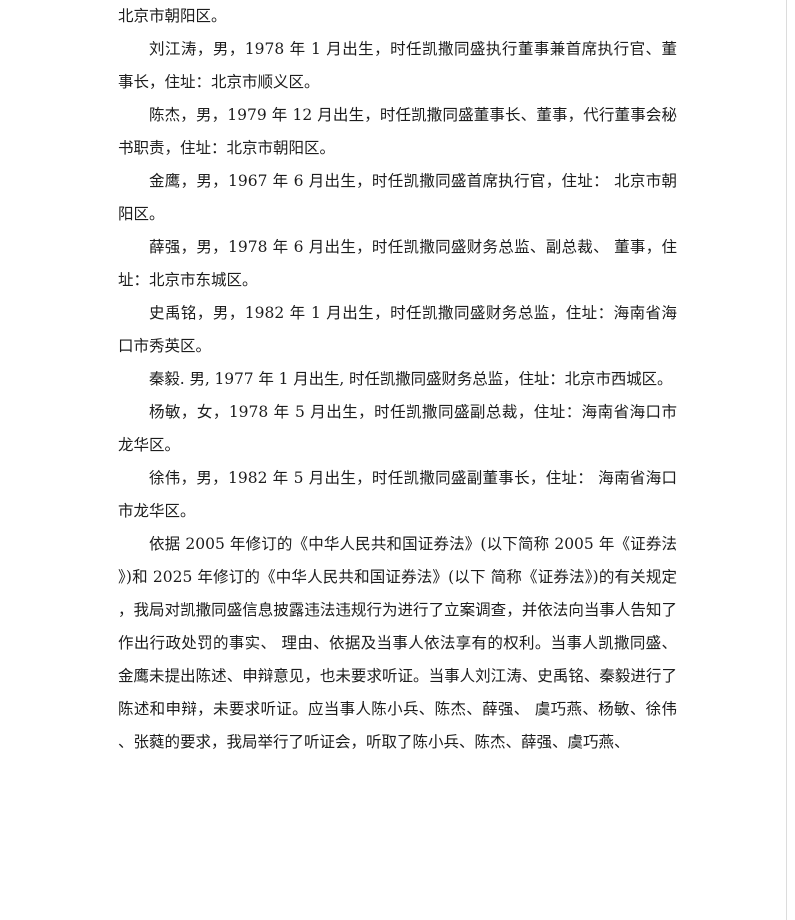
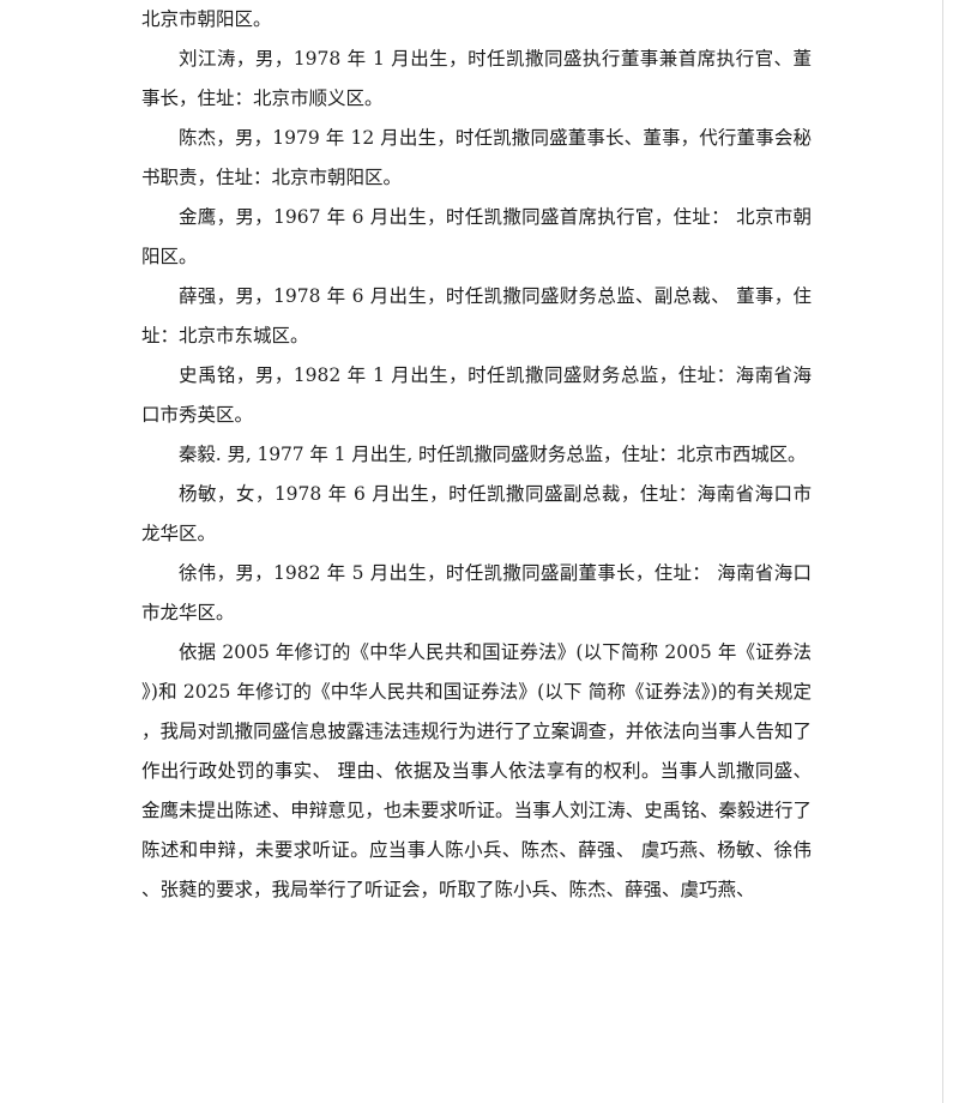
  北京市朝阳区。
  刘江涛，男，1978 年 1 月出生，时任凯撒同盛执行董事兼首席执行官、董事长，住址：北京市顺义区。
  陈杰，男，1979 年 12 月出生，时任凯撒同盛董事长、董事，代行董事会秘书职责，住址：北京市朝阳区。
  金鹰，男，1967 年 6 月出生，时任凯撒同盛首席执行官，住址： 北京市朝阳区。
  薛强，男，1978 年 6 月出生，时任凯撒同盛财务总监、副总裁、 董事，住址：北京市东城区。
  史禹铭，男，1982 年 1 月出生，时任凯撒同盛财务总监，住址：海南省海口市秀英区。
  秦毅. 男, 1977 年 1 月出生, 时任凯撒同盛财务总监，住址：北京市西城区。
- 杨敏，女，1978 年 5 月出生，时任凯撒同盛副总裁，住址：海南省海口市龙华区。
+ 杨敏，女，1978 年 6 月出生，时任凯撒同盛副总裁，住址：海南省海口市龙华区。
  徐伟，男，1982 年 5 月出生，时任凯撒同盛副董事长，住址： 海南省海口市龙华区。
  依据 2005 年修订的《中华人民共和国证券法》(以下简称 2005 年《证券法》)和 2025 年修订的《中华人民共和国证券法》(以下 简称《证券法》)的有关规定，我局对凯撒同盛信息披露违法违规行为进行了立案调查，并依法向当事人告知了作出行政处罚的事实、 理由、依据及当事人依法享有的权利。当事人凯撒同盛、金鹰未提出陈述、申辩意见，也未要求听证。当事人刘江涛、史禹铭、秦毅进行了陈述和申辩，未要求听证。应当事人陈小兵、陈杰、薛强、 虞巧燕、杨敏、徐伟、张蕤的要求，我局举行了听证会，听取了陈小兵、陈杰、薛强、虞巧燕、
